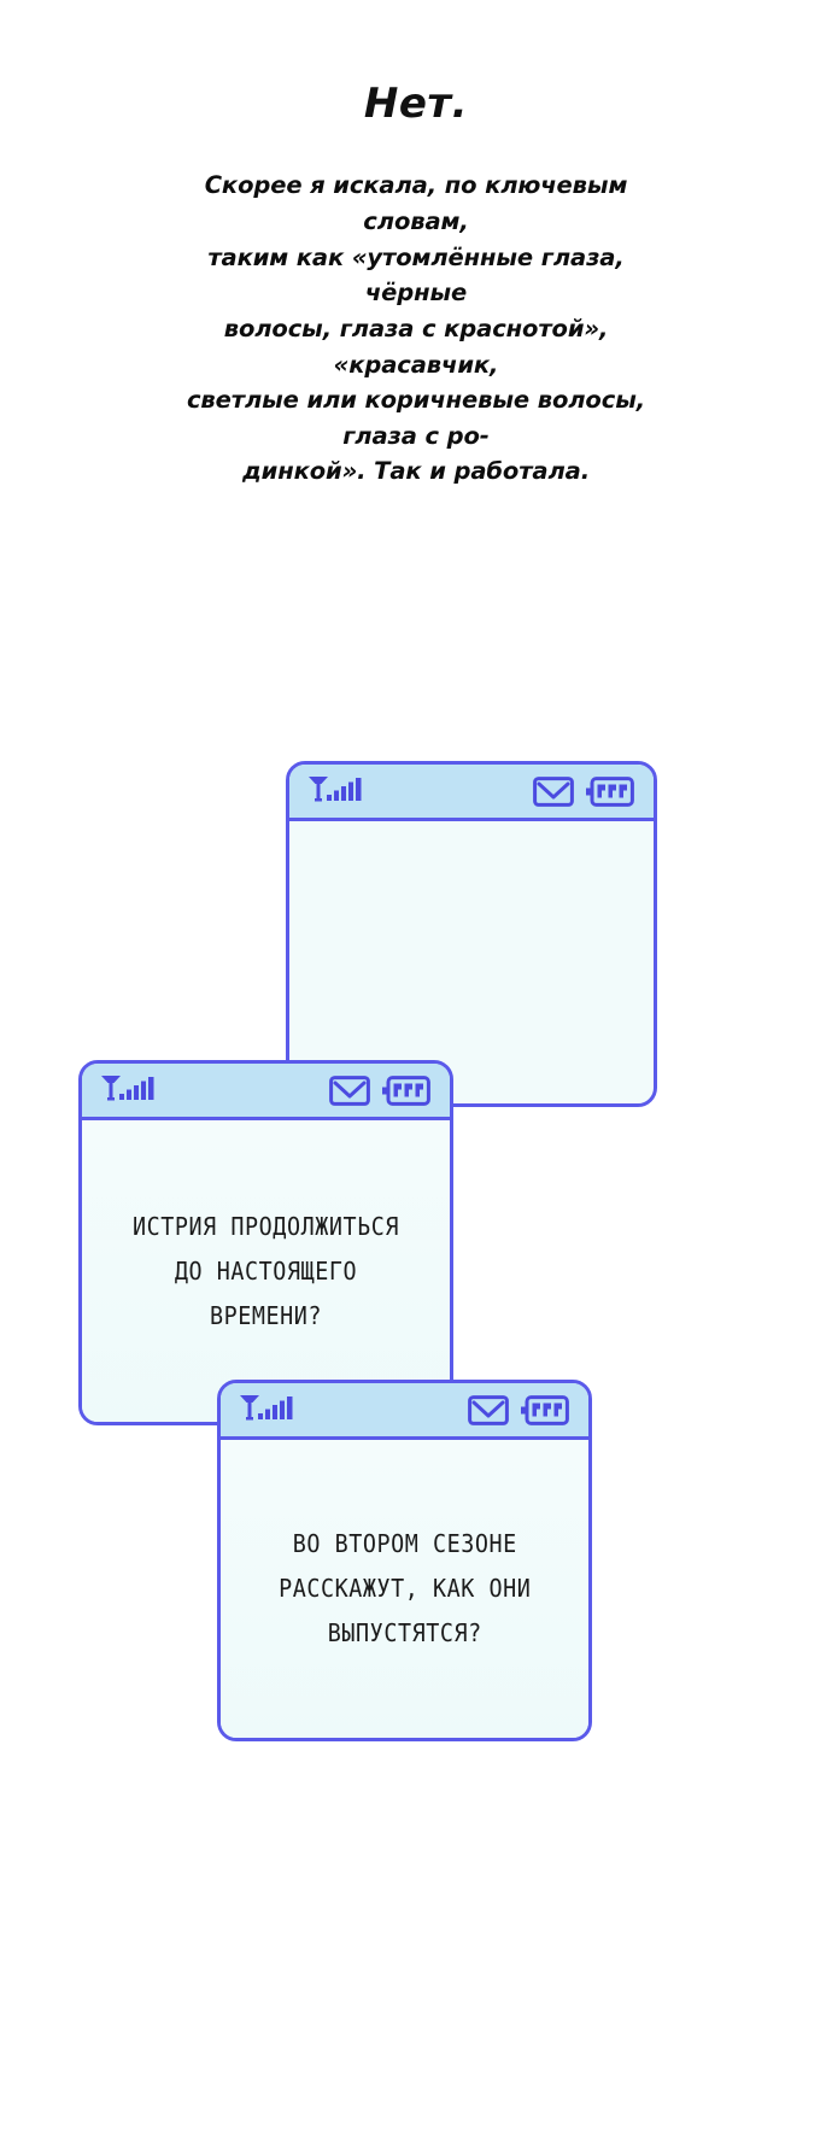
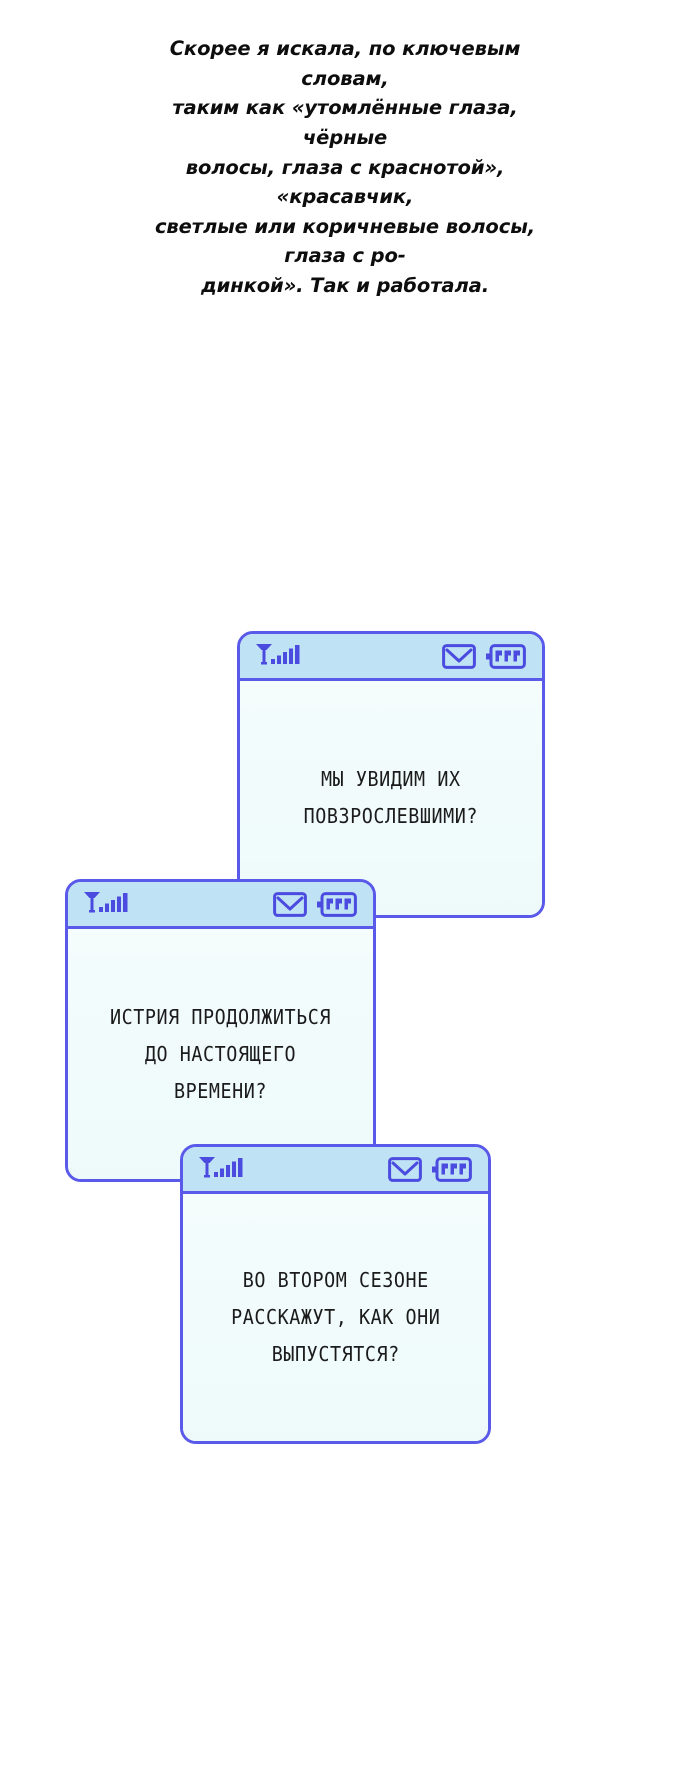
- Нет.
  Скорее я искала, по ключевым словам,
  таким как «утомлённые глаза, чёрные
  волосы, глаза с краснотой», «красавчик,
  светлые или коричневые волосы, глаза с ро-
  динкой». Так и работала.
+ МЫ УВИДИМ ИХ
+ ПОВЗРОСЛЕВШИМИ?
  ИСТРИЯ ПРОДОЛЖИТЬСЯ
  ДО НАСТОЯЩЕГО ВРЕМЕНИ?
  ВО ВТОРОМ СЕЗОНЕ
  РАССКАЖУТ, КАК ОНИ
  ВЫПУСТЯТСЯ?
